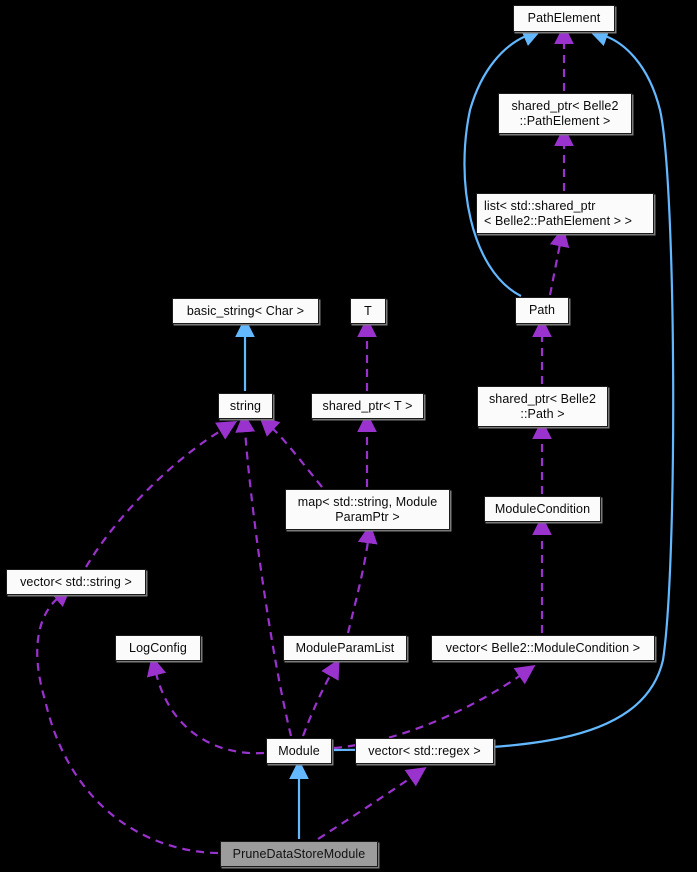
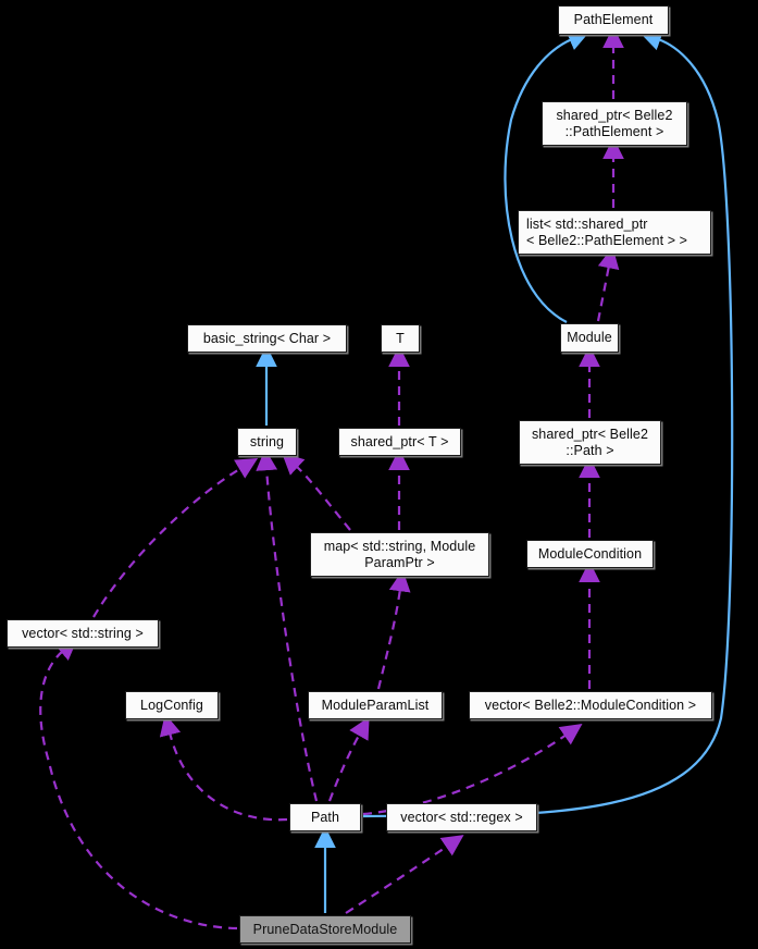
  PathElement
  shared_ptr< Belle2
  ::PathElement >
  list< std::shared_ptr
  < Belle2::PathElement > >
- Path
+ Module
  shared_ptr< Belle2
  ::Path >
  ModuleCondition
  basic_string< Char >
  T
  string
  shared_ptr< T >
  map< std::string, Module
  ParamPtr >
  vector< std::string >
  LogConfig
  ModuleParamList
  vector< Belle2::ModuleCondition >
- Module
+ Path
  vector< std::regex >
  PruneDataStoreModule
